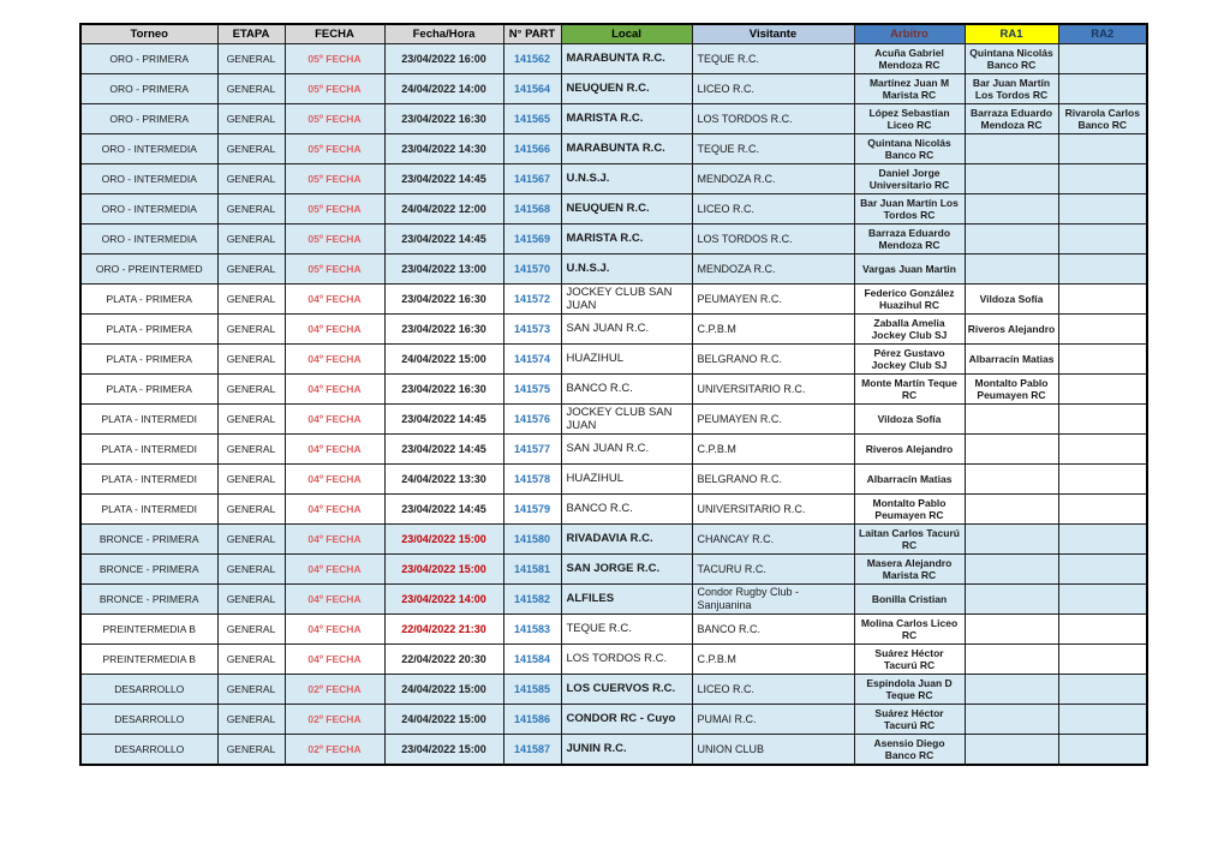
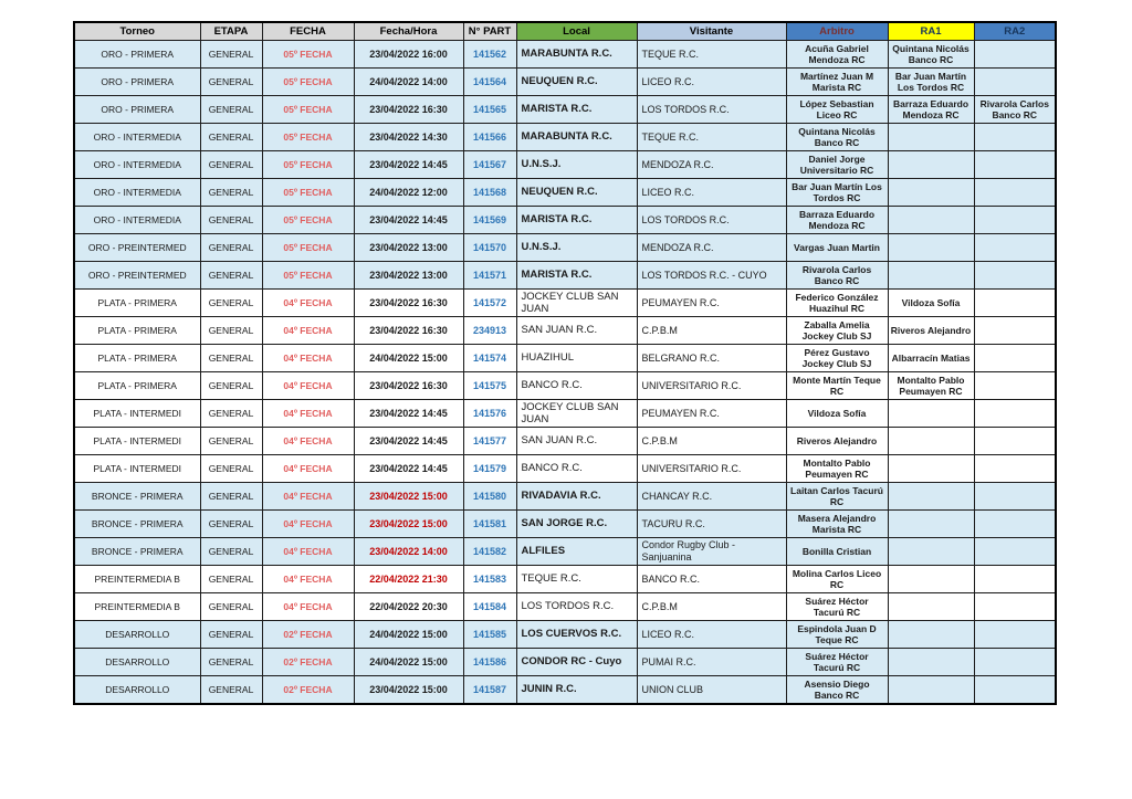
  Torneo	ETAPA	FECHA	Fecha/Hora	N° PART	Local	Visitante	Arbitro	RA1	RA2
  ORO - PRIMERA	GENERAL	05º FECHA	23/04/2022 16:00	141562	MARABUNTA R.C.	TEQUE R.C.	Acuña Gabriel Mendoza RC	Quintana Nicolás Banco RC
  ORO - PRIMERA	GENERAL	05º FECHA	24/04/2022 14:00	141564	NEUQUEN R.C.	LICEO R.C.	Martínez Juan M Marista RC	Bar Juan Martín Los Tordos RC
  ORO - PRIMERA	GENERAL	05º FECHA	23/04/2022 16:30	141565	MARISTA R.C.	LOS TORDOS R.C.	López Sebastian Liceo RC	Barraza Eduardo Mendoza RC	Rivarola Carlos Banco RC
  ORO - INTERMEDIA	GENERAL	05º FECHA	23/04/2022 14:30	141566	MARABUNTA R.C.	TEQUE R.C.	Quintana Nicolás Banco RC
  ORO - INTERMEDIA	GENERAL	05º FECHA	23/04/2022 14:45	141567	U.N.S.J.	MENDOZA R.C.	Daniel Jorge Universitario RC
  ORO - INTERMEDIA	GENERAL	05º FECHA	24/04/2022 12:00	141568	NEUQUEN R.C.	LICEO R.C.	Bar Juan Martín Los Tordos RC
  ORO - INTERMEDIA	GENERAL	05º FECHA	23/04/2022 14:45	141569	MARISTA R.C.	LOS TORDOS R.C.	Barraza Eduardo Mendoza RC
  ORO - PREINTERMED	GENERAL	05º FECHA	23/04/2022 13:00	141570	U.N.S.J.	MENDOZA R.C.	Vargas Juan Martin
+ ORO - PREINTERMED	GENERAL	05º FECHA	23/04/2022 13:00	141571	MARISTA R.C.	LOS TORDOS R.C. - CUYO	Rivarola Carlos Banco RC
  PLATA - PRIMERA	GENERAL	04º FECHA	23/04/2022 16:30	141572	JOCKEY CLUB SAN JUAN	PEUMAYEN R.C.	Federico González Huazihul RC	Vildoza Sofía
- PLATA - PRIMERA	GENERAL	04º FECHA	23/04/2022 16:30	141573	SAN JUAN R.C.	C.P.B.M	Zaballa Amelia Jockey Club SJ	Riveros Alejandro
+ PLATA - PRIMERA	GENERAL	04º FECHA	23/04/2022 16:30	234913	SAN JUAN R.C.	C.P.B.M	Zaballa Amelia Jockey Club SJ	Riveros Alejandro
  PLATA - PRIMERA	GENERAL	04º FECHA	24/04/2022 15:00	141574	HUAZIHUL	BELGRANO R.C.	Pérez Gustavo Jockey Club SJ	Albarracín Matias
  PLATA - PRIMERA	GENERAL	04º FECHA	23/04/2022 16:30	141575	BANCO R.C.	UNIVERSITARIO R.C.	Monte Martín Teque RC	Montalto Pablo Peumayen RC
  PLATA - INTERMEDI	GENERAL	04º FECHA	23/04/2022 14:45	141576	JOCKEY CLUB SAN JUAN	PEUMAYEN R.C.	Vildoza Sofía
  PLATA - INTERMEDI	GENERAL	04º FECHA	23/04/2022 14:45	141577	SAN JUAN R.C.	C.P.B.M	Riveros Alejandro
- PLATA - INTERMEDI	GENERAL	04º FECHA	24/04/2022 13:30	141578	HUAZIHUL	BELGRANO R.C.	Albarracín Matias
  PLATA - INTERMEDI	GENERAL	04º FECHA	23/04/2022 14:45	141579	BANCO R.C.	UNIVERSITARIO R.C.	Montalto Pablo Peumayen RC
  BRONCE - PRIMERA	GENERAL	04º FECHA	23/04/2022 15:00	141580	RIVADAVIA R.C.	CHANCAY R.C.	Laitan Carlos Tacurú RC
  BRONCE - PRIMERA	GENERAL	04º FECHA	23/04/2022 15:00	141581	SAN JORGE R.C.	TACURU R.C.	Masera Alejandro Marista RC
  BRONCE - PRIMERA	GENERAL	04º FECHA	23/04/2022 14:00	141582	ALFILES	Condor Rugby Club - Sanjuanina	Bonilla Cristian
  PREINTERMEDIA B	GENERAL	04º FECHA	22/04/2022 21:30	141583	TEQUE R.C.	BANCO R.C.	Molina Carlos Liceo RC
  PREINTERMEDIA B	GENERAL	04º FECHA	22/04/2022 20:30	141584	LOS TORDOS R.C.	C.P.B.M	Suárez Héctor Tacurú RC
  DESARROLLO	GENERAL	02º FECHA	24/04/2022 15:00	141585	LOS CUERVOS R.C.	LICEO R.C.	Espindola Juan D Teque RC
  DESARROLLO	GENERAL	02º FECHA	24/04/2022 15:00	141586	CONDOR RC - Cuyo	PUMAI R.C.	Suárez Héctor Tacurú RC
  DESARROLLO	GENERAL	02º FECHA	23/04/2022 15:00	141587	JUNIN R.C.	UNION CLUB	Asensio Diego Banco RC
